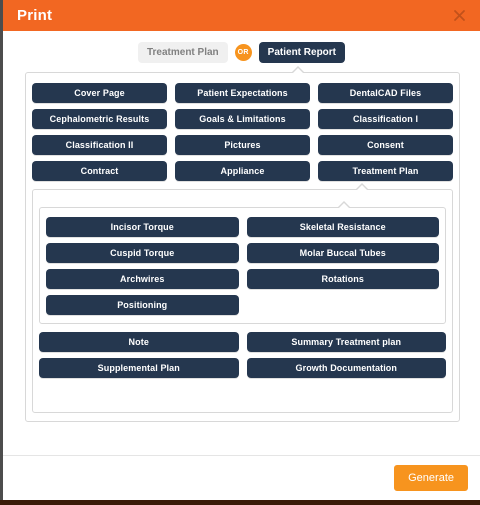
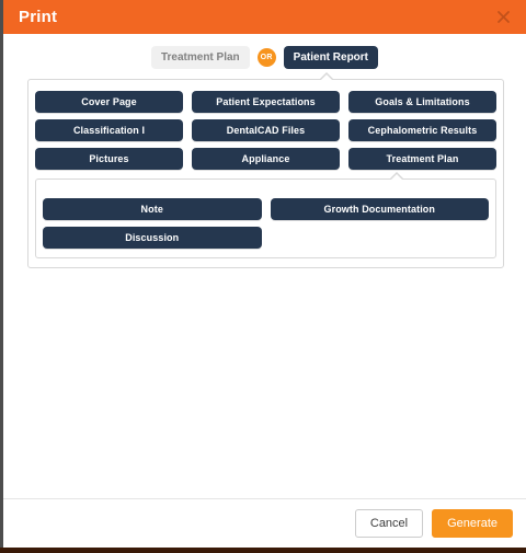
  Print
  Treatment Plan
  Patient Report
  Cover Page
  Patient Expectations
- DentalCAD Files
+ Goals & Limitations
- Cephalometric Results
+ Classification I
- Goals & Limitations
+ DentalCAD Files
- Classification I
+ Cephalometric Results
- Classification II
  Pictures
- Consent
- Contract
  Appliance
  Treatment Plan
- Incisor Torque
- Skeletal Resistance
- Cuspid Torque
- Molar Buccal Tubes
- Archwires
- Rotations
- Positioning
  Note
- Summary Treatment plan
- Supplemental Plan
  Growth Documentation
+ Discussion
+ Cancel
  Generate
